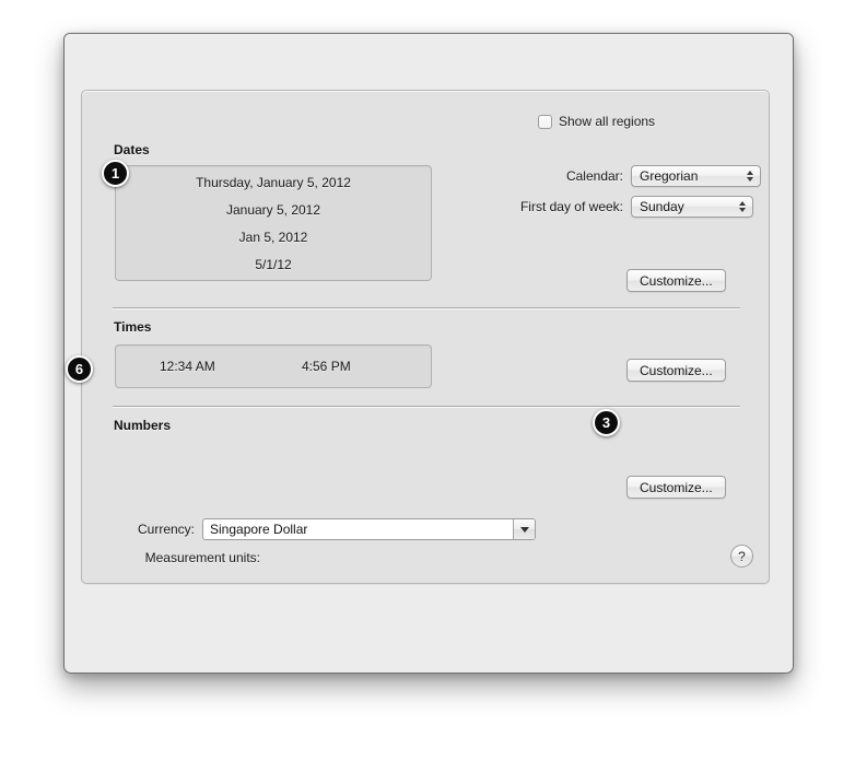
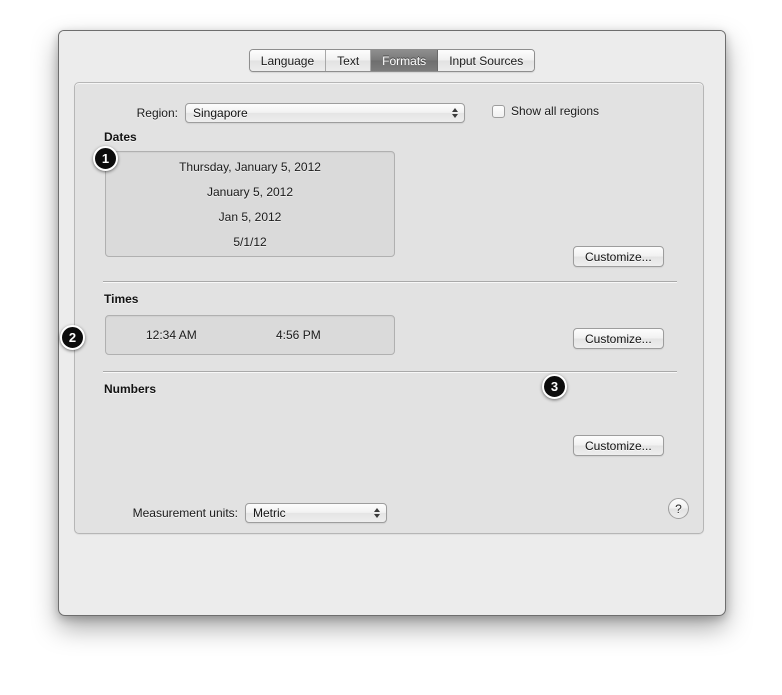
+ Language
+ Text
+ Formats
+ Input Sources
+ Region:
+ Singapore
  Show all regions
  Dates
  Thursday, January 5, 2012
  January 5, 2012
  Jan 5, 2012
  5/1/12
- Calendar:
- Gregorian
- First day of week:
- Sunday
  Customize...
  Times
  12:34 AM
  4:56 PM
  Customize...
  Numbers
  Customize...
- Currency:
- Singapore Dollar
  Measurement units:
+ Metric
  ?
  1
- 6
+ 2
  3
